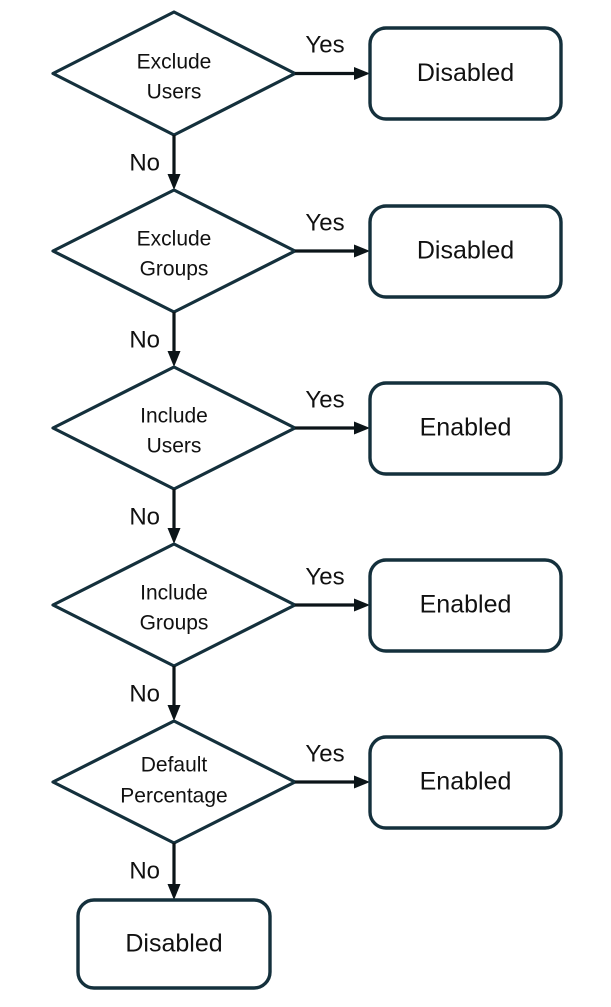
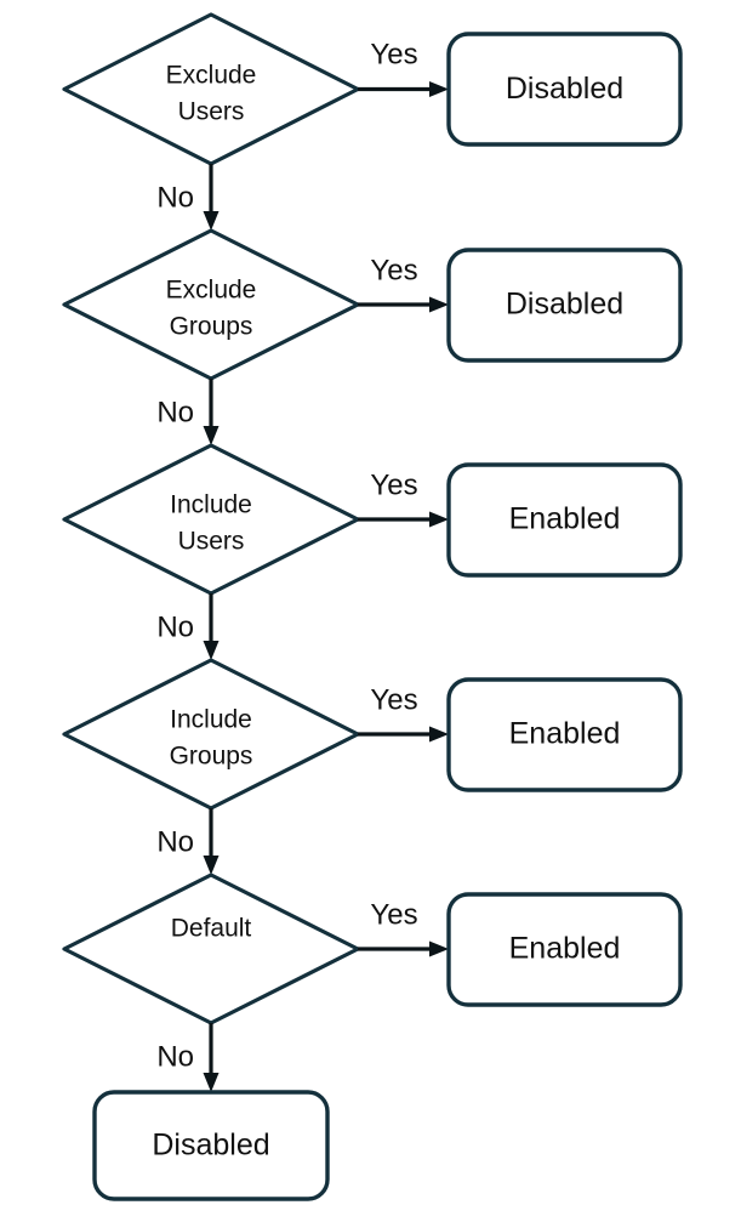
  Exclude
  Users
  Yes
  Disabled
  No
  Exclude
  Groups
  Yes
  Disabled
  No
  Include
  Users
  Yes
  Enabled
  No
  Include
  Groups
  Yes
  Enabled
  No
  Default
- Percentage
  Yes
  Enabled
  No
  Disabled
